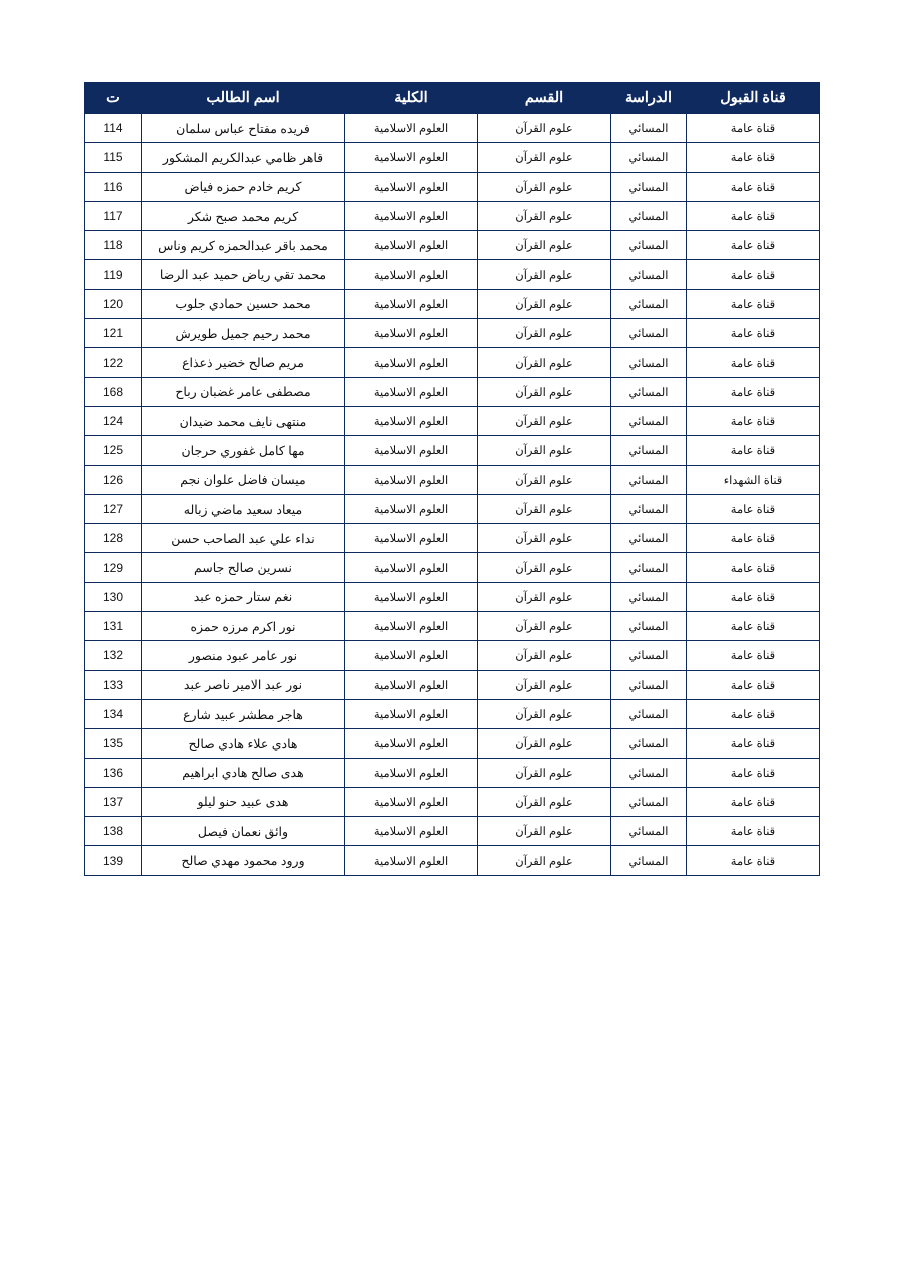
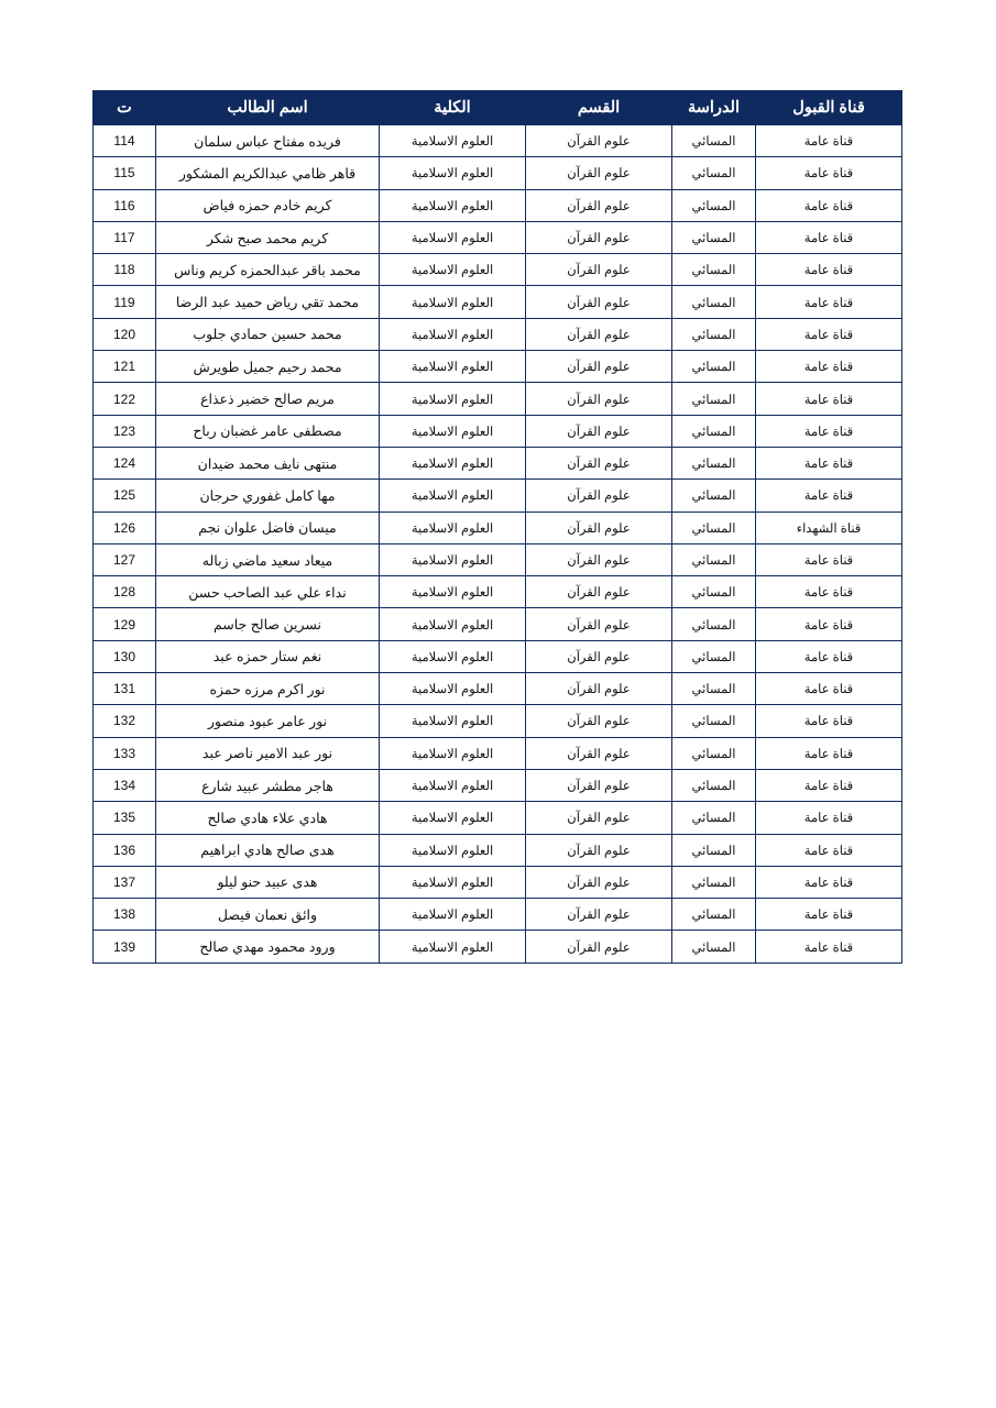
  قناة القبول	الدراسة	القسم	الكلية	اسم الطالب	ت
  قناة عامة	المسائي	علوم القرآن	العلوم الاسلامية	فريده مفتاح عباس سلمان	114
  قناة عامة	المسائي	علوم القرآن	العلوم الاسلامية	قاهر ظامي عبدالكريم المشكور	115
  قناة عامة	المسائي	علوم القرآن	العلوم الاسلامية	كريم خادم حمزه فياض	116
  قناة عامة	المسائي	علوم القرآن	العلوم الاسلامية	كريم محمد صبح شكر	117
  قناة عامة	المسائي	علوم القرآن	العلوم الاسلامية	محمد باقر عبدالحمزه كريم وناس	118
  قناة عامة	المسائي	علوم القرآن	العلوم الاسلامية	محمد تقي رياض حميد عبد الرضا	119
  قناة عامة	المسائي	علوم القرآن	العلوم الاسلامية	محمد حسين حمادي جلوب	120
  قناة عامة	المسائي	علوم القرآن	العلوم الاسلامية	محمد رحيم جميل طويرش	121
  قناة عامة	المسائي	علوم القرآن	العلوم الاسلامية	مريم صالح خضير ذعذاع	122
- قناة عامة	المسائي	علوم القرآن	العلوم الاسلامية	مصطفى عامر غضبان رباح	168
+ قناة عامة	المسائي	علوم القرآن	العلوم الاسلامية	مصطفى عامر غضبان رباح	123
  قناة عامة	المسائي	علوم القرآن	العلوم الاسلامية	منتهى نايف محمد ضيدان	124
  قناة عامة	المسائي	علوم القرآن	العلوم الاسلامية	مها كامل غفوري حرجان	125
  قناة الشهداء	المسائي	علوم القرآن	العلوم الاسلامية	ميسان فاضل علوان نجم	126
  قناة عامة	المسائي	علوم القرآن	العلوم الاسلامية	ميعاد سعيد ماضي زباله	127
  قناة عامة	المسائي	علوم القرآن	العلوم الاسلامية	نداء علي عبد الصاحب حسن	128
  قناة عامة	المسائي	علوم القرآن	العلوم الاسلامية	نسرين صالح جاسم	129
  قناة عامة	المسائي	علوم القرآن	العلوم الاسلامية	نغم ستار حمزه عبد	130
  قناة عامة	المسائي	علوم القرآن	العلوم الاسلامية	نور اكرم مرزه حمزه	131
  قناة عامة	المسائي	علوم القرآن	العلوم الاسلامية	نور عامر عبود منصور	132
  قناة عامة	المسائي	علوم القرآن	العلوم الاسلامية	نور عبد الامير ناصر عبد	133
  قناة عامة	المسائي	علوم القرآن	العلوم الاسلامية	هاجر مطشر عبيد شارع	134
  قناة عامة	المسائي	علوم القرآن	العلوم الاسلامية	هادي علاء هادي صالح	135
  قناة عامة	المسائي	علوم القرآن	العلوم الاسلامية	هدى صالح هادي ابراهيم	136
  قناة عامة	المسائي	علوم القرآن	العلوم الاسلامية	هدى عبيد حنو ليلو	137
  قناة عامة	المسائي	علوم القرآن	العلوم الاسلامية	وائق نعمان فيصل	138
  قناة عامة	المسائي	علوم القرآن	العلوم الاسلامية	ورود محمود مهدي صالح	139
